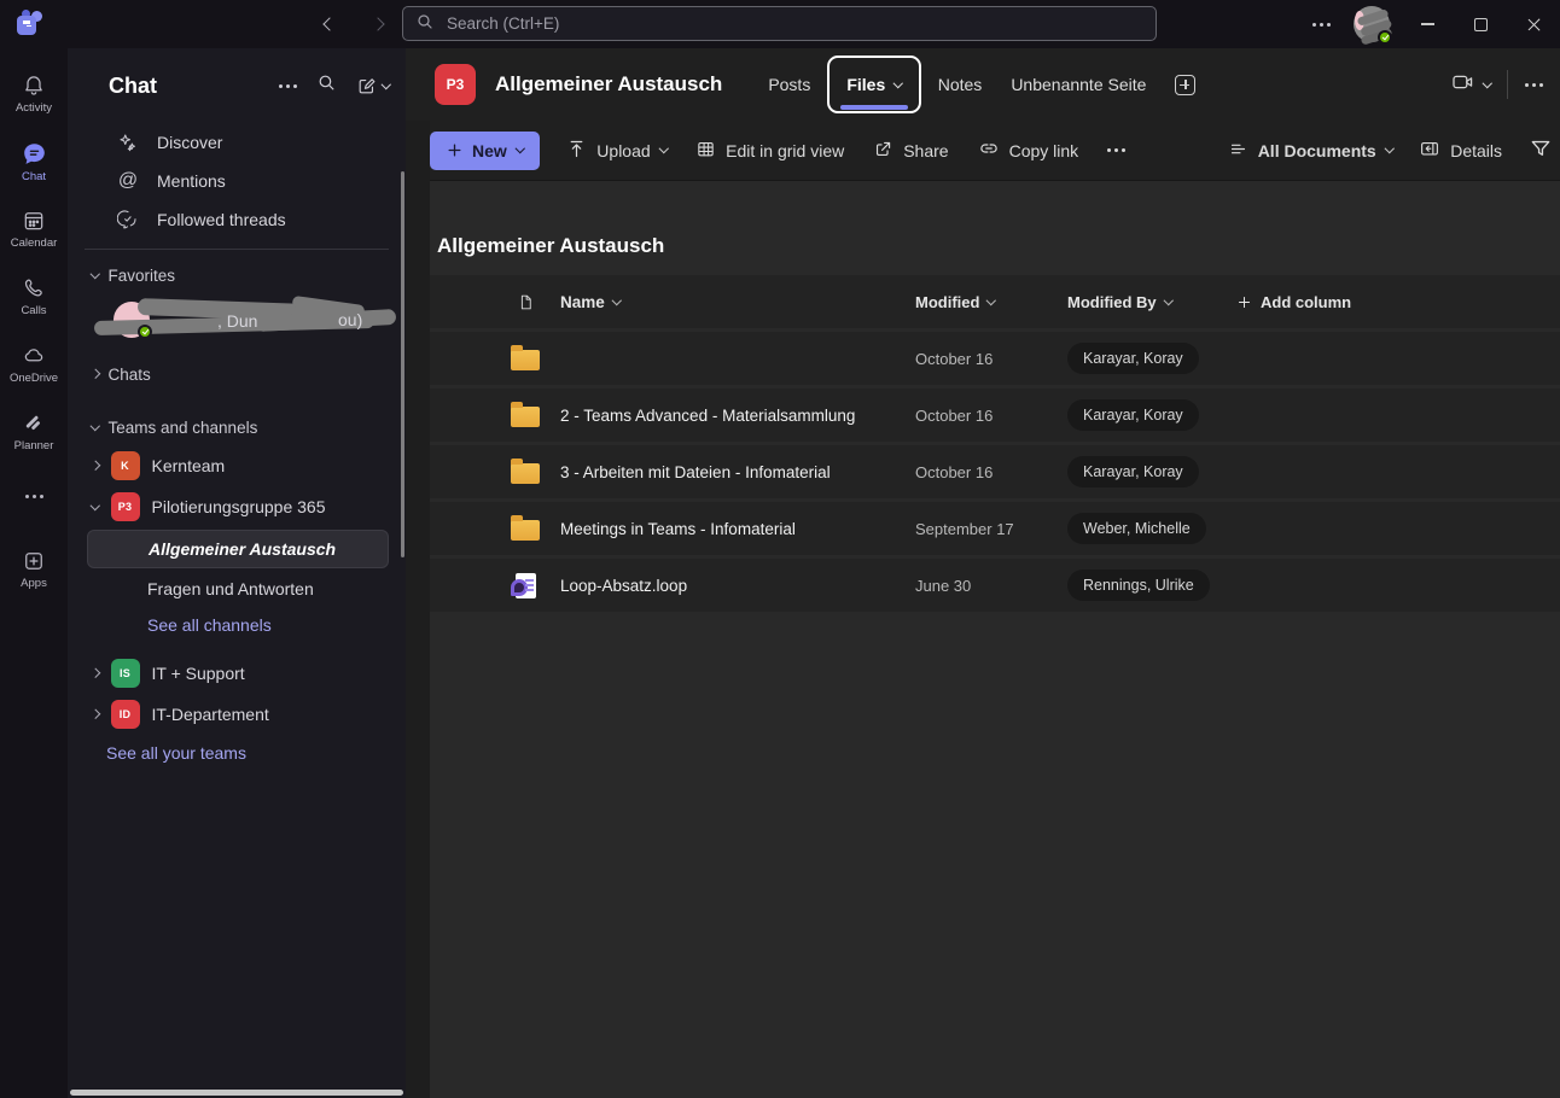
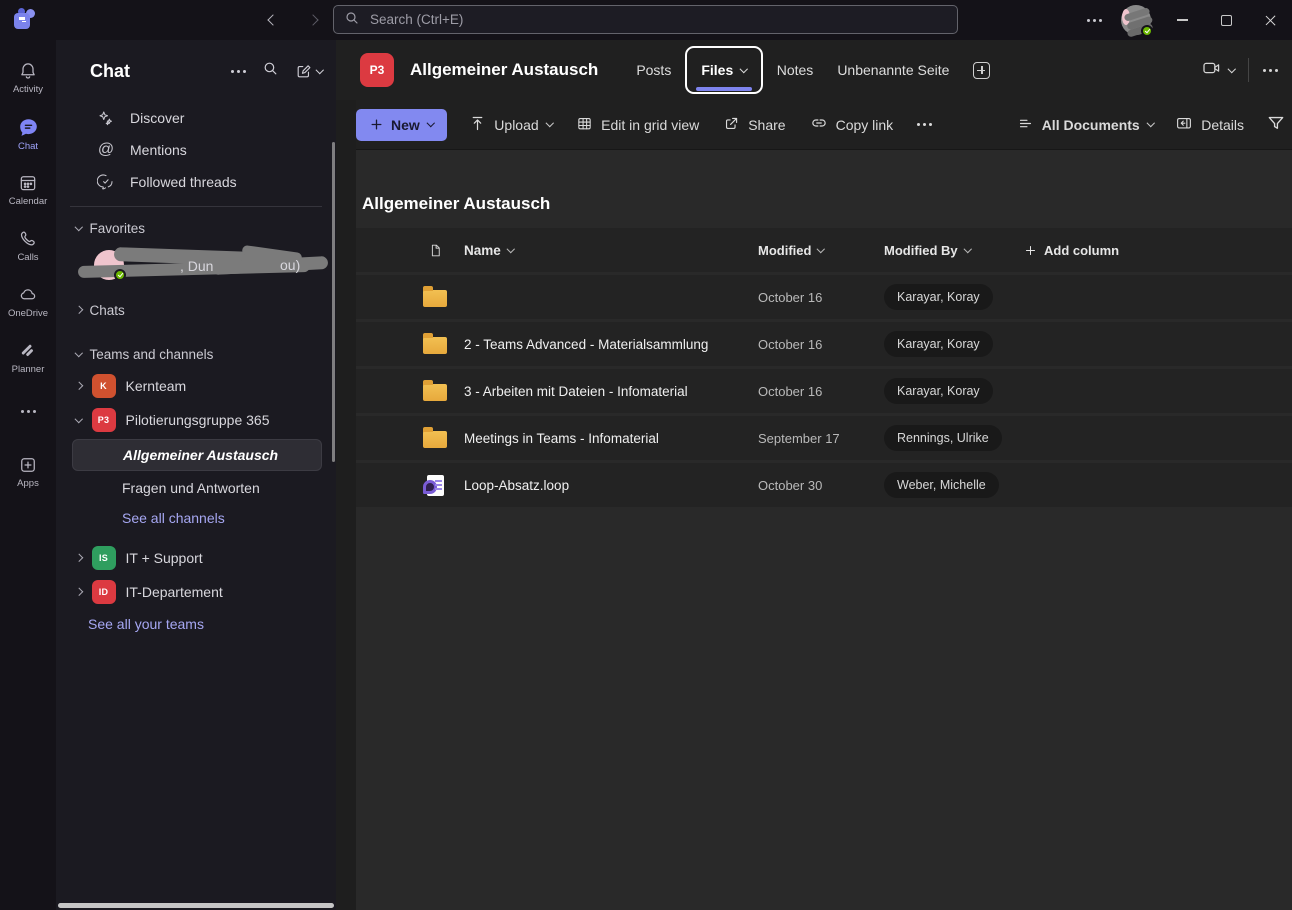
  Search (Ctrl+E)
  Activity
  Chat
  Calendar
  Calls
  OneDrive
  Planner
  Apps
  Chat
  Discover
  @
  Mentions
  Followed threads
  Favorites
  , Dun
  ou)
  Chats
  Teams and channels
  K
  Kernteam
  P3
  Pilotierungsgruppe 365
  Allgemeiner Austausch
  Fragen und Antworten
  See all channels
  IS
  IT + Support
  ID
  IT-Departement
  See all your teams
  P3
  Allgemeiner Austausch
  Posts
  Files
  Notes
  Unbenannte Seite
  New
  Upload
  Edit in grid view
  Share
  Copy link
  All Documents
  Details
  Allgemeiner Austausch
  Name
  Modified
  Modified By
  Add column
  October 16
  Karayar, Koray
  2 - Teams Advanced - Materialsammlung
  October 16
  Karayar, Koray
  3 - Arbeiten mit Dateien - Infomaterial
  October 16
  Karayar, Koray
  Meetings in Teams - Infomaterial
  September 17
- Weber, Michelle
+ Rennings, Ulrike
  Loop-Absatz.loop
- June 30
+ October 30
- Rennings, Ulrike
+ Weber, Michelle
